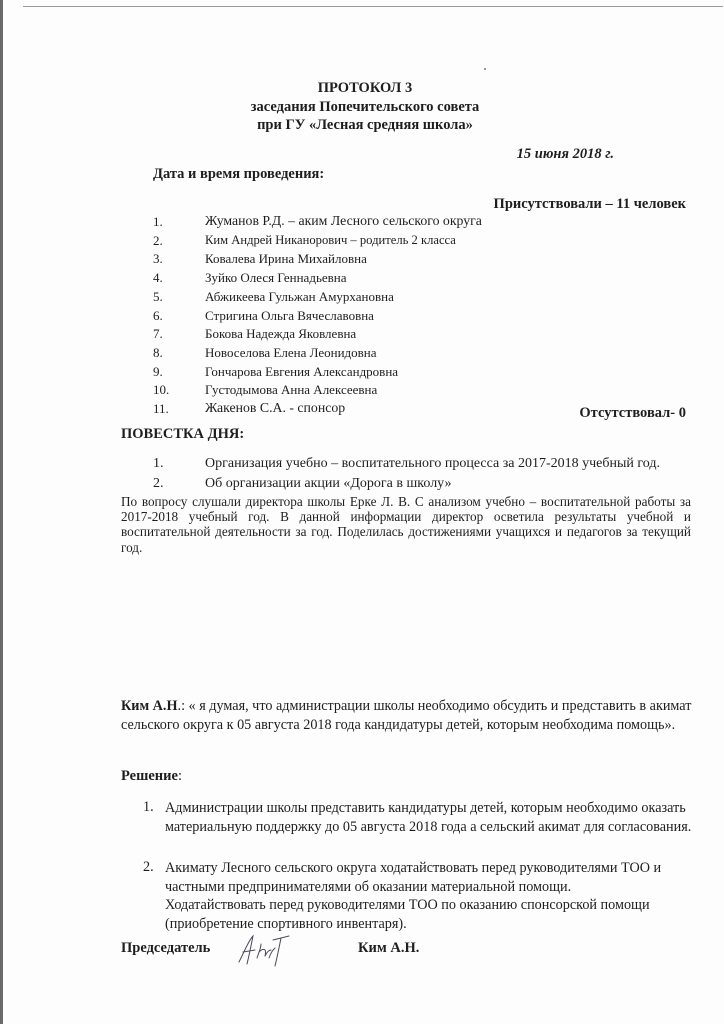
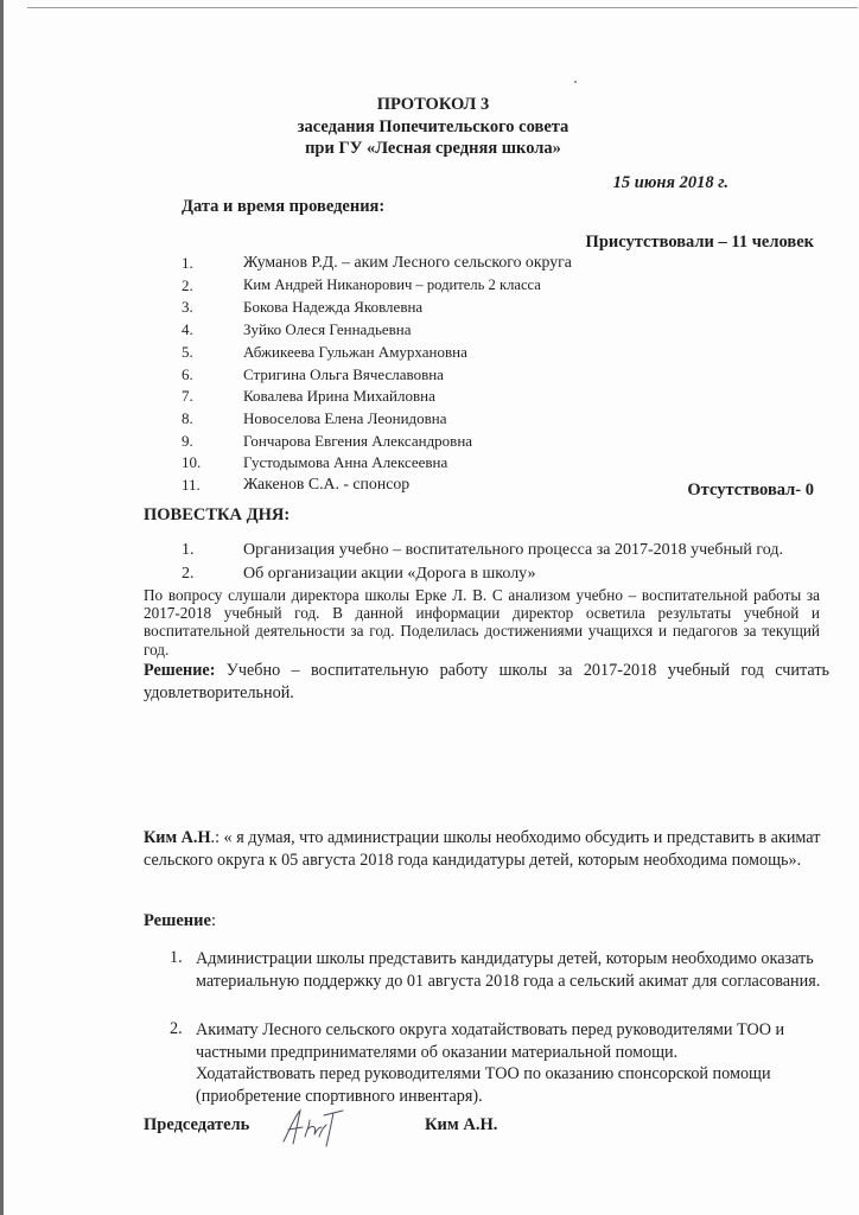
  ПРОТОКОЛ 3
  заседания Попечительского совета
  при ГУ «Лесная средняя школа»
  15 июня 2018 г.
  Дата и время проведения:
  Присутствовали – 11 человек
  1.
  Жуманов Р.Д. – аким Лесного сельского округа
  2.
  Ким Андрей Никанорович – родитель 2 класса
  3.
- Ковалева Ирина Михайловна
+ Бокова Надежда Яковлевна
  4.
  Зуйко Олеся Геннадьевна
  5.
  Абжикеева Гульжан Амурхановна
  6.
  Стригина Ольга Вячеславовна
  7.
- Бокова Надежда Яковлевна
+ Ковалева Ирина Михайловна
  8.
  Новоселова Елена Леонидовна
  9.
  Гончарова Евгения Александровна
  10.
  Густодымова Анна Алексеевна
  11.
  Жакенов С.А. - спонсор
  Отсутствовал- 0
  ПОВЕСТКА ДНЯ:
  1.
  Организация учебно – воспитательного процесса за 2017-2018 учебный год.
  2.
  Об организации акции «Дорога в школу»
  По вопросу слушали директора школы Ерке Л. В. С анализом учебно – воспитательной работы за 2017-2018 учебный год. В данной информации директор осветила результаты учебной и воспитательной деятельности за год. Поделилась достижениями учащихся и педагогов за текущий год.
+ Решение: Учебно – воспитательную работу школы за 2017-2018 учебный год считать удовлетворительной.
  Ким А.Н.: « я думая, что администрации школы необходимо обсудить и представить в акимат сельского округа к 05 августа 2018 года кандидатуры детей, которым необходима помощь».
  Решение:
  1.
- Администрации школы представить кандидатуры детей, которым необходимо оказать материальную поддержку до 05 августа 2018 года а сельский акимат для согласования.
+ Администрации школы представить кандидатуры детей, которым необходимо оказать материальную поддержку до 01 августа 2018 года а сельский акимат для согласования.
  2.
  Акимату Лесного сельского округа ходатайствовать перед руководителями ТОО и частными предпринимателями об оказании материальной помощи.
  Ходатайствовать перед руководителями ТОО по оказанию спонсорской помощи (приобретение спортивного инвентаря).
  Председатель
  Ким А.Н.
